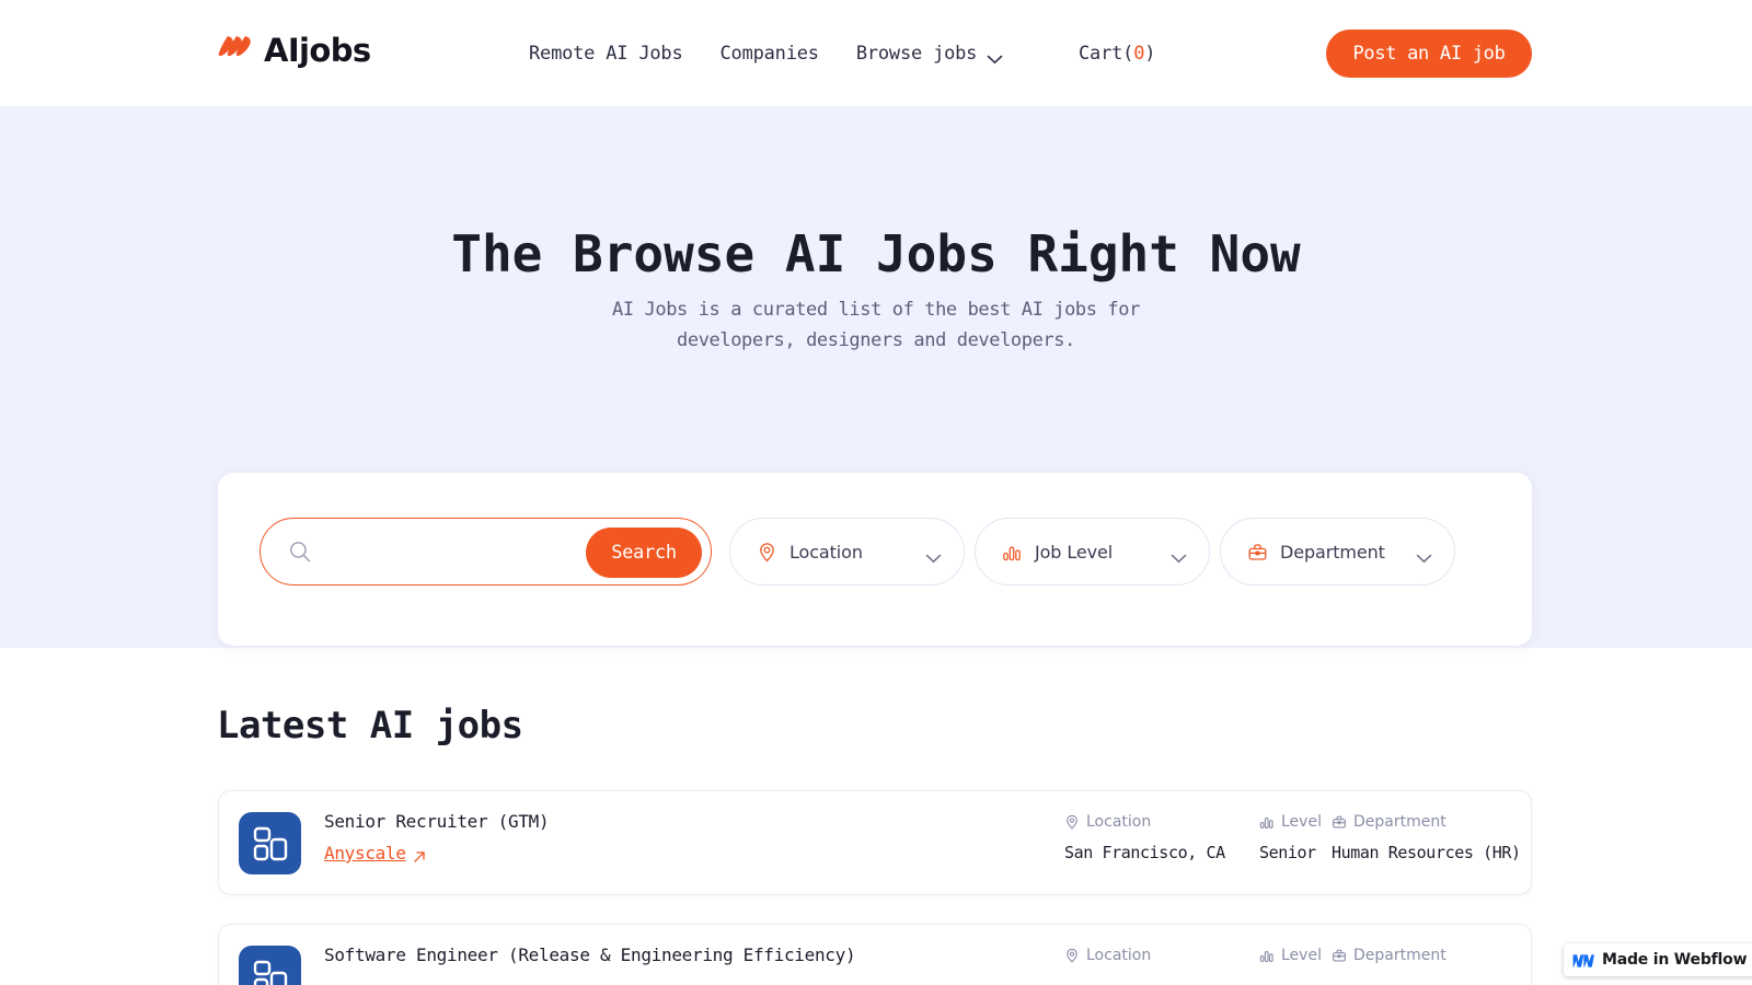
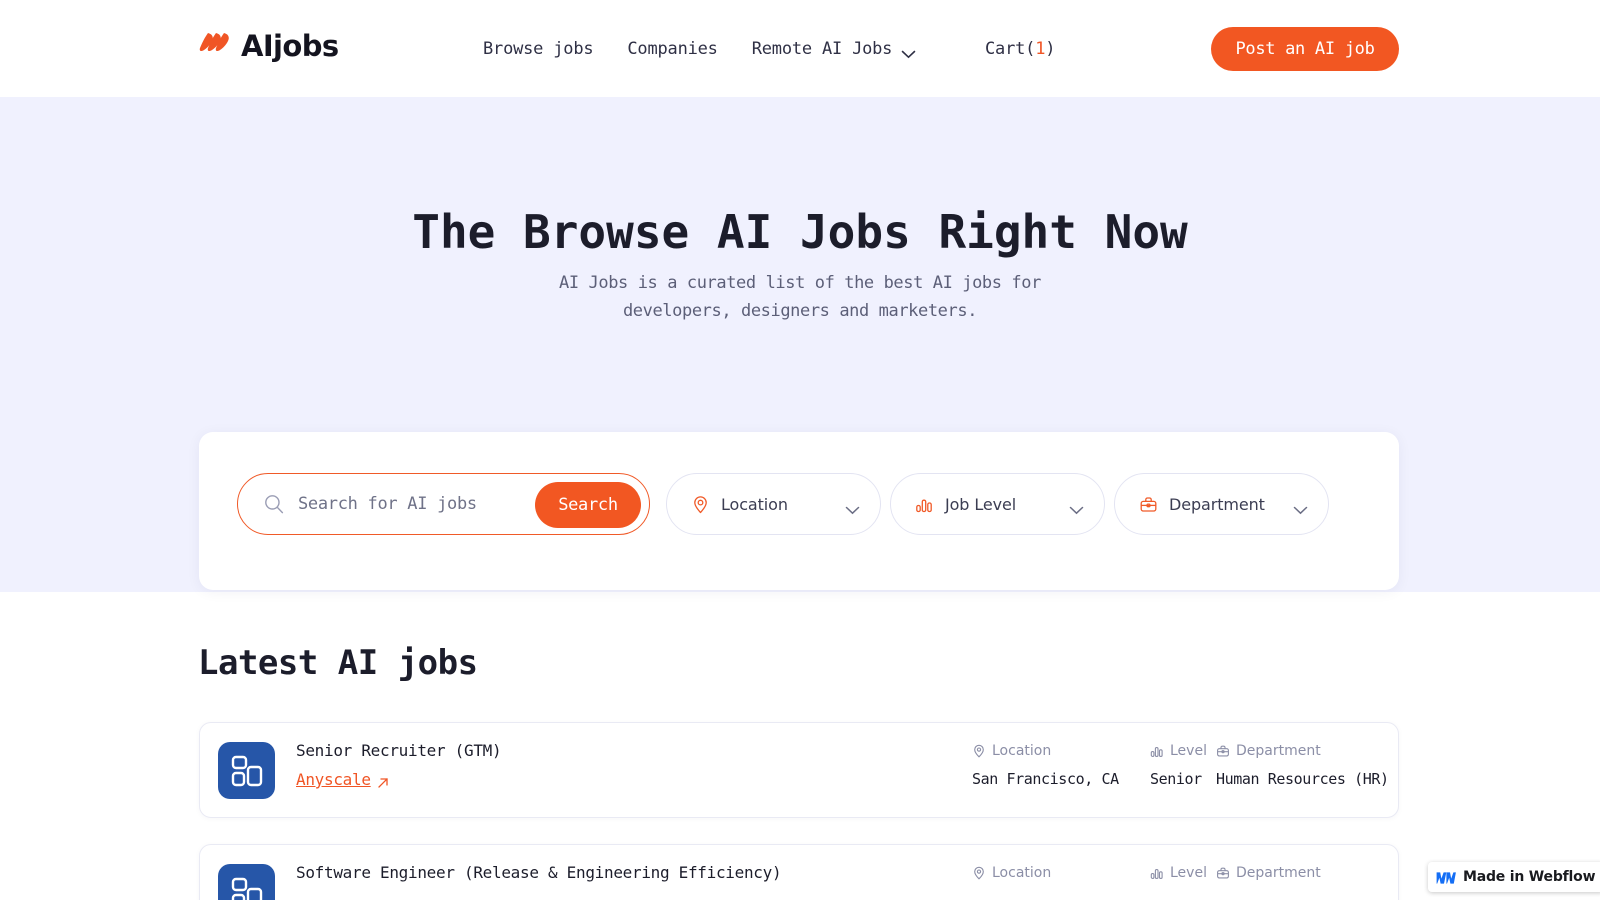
  AIjobs
- Remote AI Jobs
+ Browse jobs
  Companies
- Browse jobs
+ Remote AI Jobs
  Cart(
- 0
+ 1
  )
  Post an AI job
  The Browse AI Jobs Right Now
- AI Jobs is a curated list of the best AI jobs for developers, designers and developers.
+ AI Jobs is a curated list of the best AI jobs for developers, designers and marketers.
+ Search for AI jobs
  Search
  Location
  Job Level
  Department
  Latest AI jobs
  Senior Recruiter (GTM)
  Anyscale
  Location
  San Francisco, CA
  Level
  Senior
  Department
  Human Resources (HR)
  Software Engineer (Release & Engineering Efficiency)
  Location
  Level
  Department
  Made in Webflow
